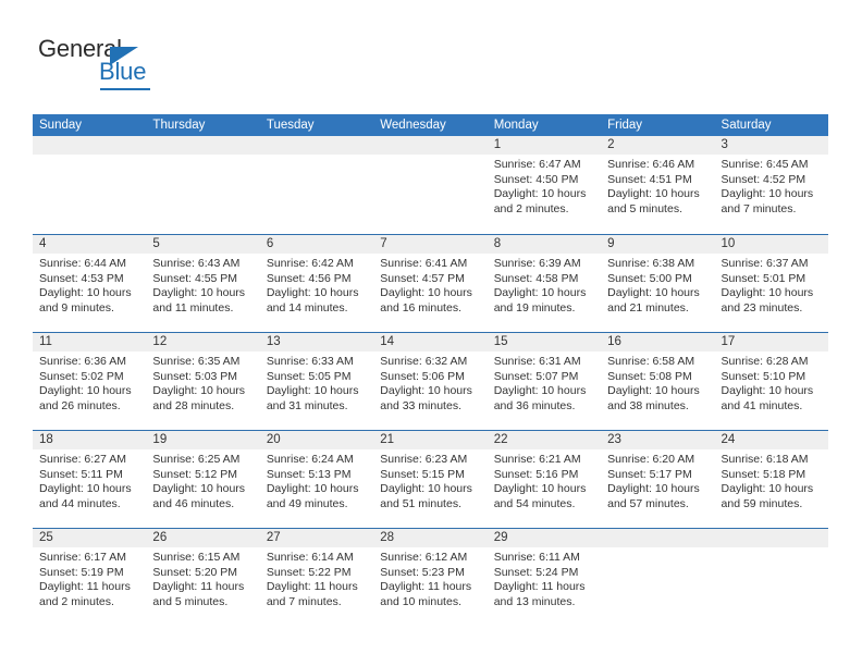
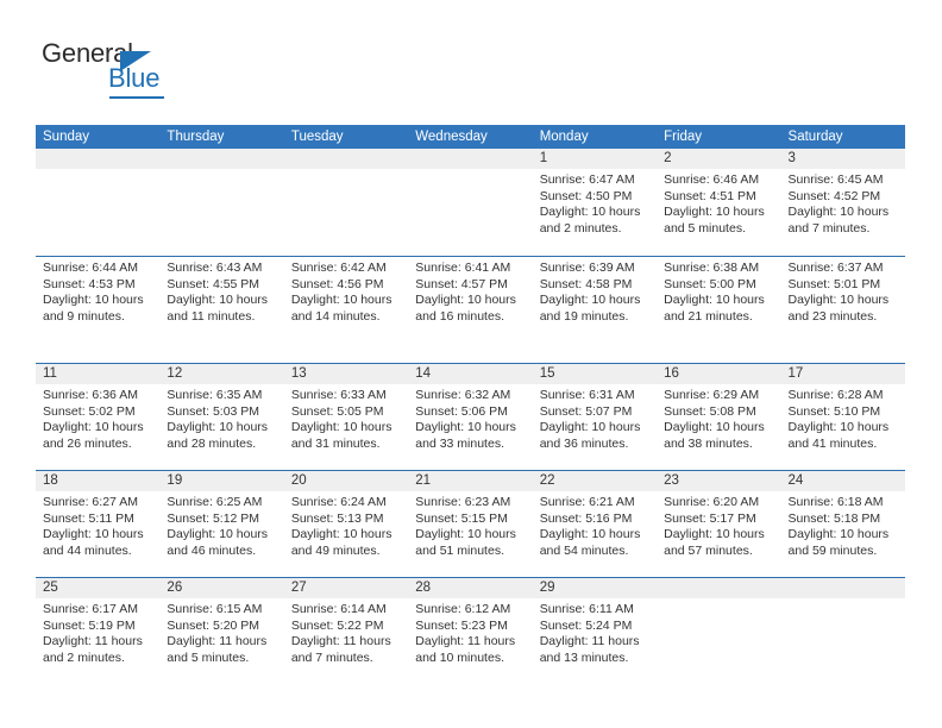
  General
  Blue
  Sunday
  Thursday
  Tuesday
  Wednesday
  Monday
  Friday
  Saturday
  1
  2
  3
  Sunrise: 6:47 AM
  Sunset: 4:50 PM
  Daylight: 10 hours
  and 2 minutes.
  Sunrise: 6:46 AM
  Sunset: 4:51 PM
  Daylight: 10 hours
  and 5 minutes.
  Sunrise: 6:45 AM
  Sunset: 4:52 PM
  Daylight: 10 hours
  and 7 minutes.
- 4
- 5
- 6
- 7
- 8
- 9
- 10
  Sunrise: 6:44 AM
  Sunset: 4:53 PM
  Daylight: 10 hours
  and 9 minutes.
  Sunrise: 6:43 AM
  Sunset: 4:55 PM
  Daylight: 10 hours
  and 11 minutes.
  Sunrise: 6:42 AM
  Sunset: 4:56 PM
  Daylight: 10 hours
  and 14 minutes.
  Sunrise: 6:41 AM
  Sunset: 4:57 PM
  Daylight: 10 hours
  and 16 minutes.
  Sunrise: 6:39 AM
  Sunset: 4:58 PM
  Daylight: 10 hours
  and 19 minutes.
  Sunrise: 6:38 AM
  Sunset: 5:00 PM
  Daylight: 10 hours
  and 21 minutes.
  Sunrise: 6:37 AM
  Sunset: 5:01 PM
  Daylight: 10 hours
  and 23 minutes.
  11
  12
  13
  14
  15
  16
  17
  Sunrise: 6:36 AM
  Sunset: 5:02 PM
  Daylight: 10 hours
  and 26 minutes.
  Sunrise: 6:35 AM
  Sunset: 5:03 PM
  Daylight: 10 hours
  and 28 minutes.
  Sunrise: 6:33 AM
  Sunset: 5:05 PM
  Daylight: 10 hours
  and 31 minutes.
  Sunrise: 6:32 AM
  Sunset: 5:06 PM
  Daylight: 10 hours
  and 33 minutes.
  Sunrise: 6:31 AM
  Sunset: 5:07 PM
  Daylight: 10 hours
  and 36 minutes.
- Sunrise: 6:58 AM
+ Sunrise: 6:29 AM
  Sunset: 5:08 PM
  Daylight: 10 hours
  and 38 minutes.
  Sunrise: 6:28 AM
  Sunset: 5:10 PM
  Daylight: 10 hours
  and 41 minutes.
  18
  19
  20
  21
  22
  23
  24
  Sunrise: 6:27 AM
  Sunset: 5:11 PM
  Daylight: 10 hours
  and 44 minutes.
  Sunrise: 6:25 AM
  Sunset: 5:12 PM
  Daylight: 10 hours
  and 46 minutes.
  Sunrise: 6:24 AM
  Sunset: 5:13 PM
  Daylight: 10 hours
  and 49 minutes.
  Sunrise: 6:23 AM
  Sunset: 5:15 PM
  Daylight: 10 hours
  and 51 minutes.
  Sunrise: 6:21 AM
  Sunset: 5:16 PM
  Daylight: 10 hours
  and 54 minutes.
  Sunrise: 6:20 AM
  Sunset: 5:17 PM
  Daylight: 10 hours
  and 57 minutes.
  Sunrise: 6:18 AM
  Sunset: 5:18 PM
  Daylight: 10 hours
  and 59 minutes.
  25
  26
  27
  28
  29
  Sunrise: 6:17 AM
  Sunset: 5:19 PM
  Daylight: 11 hours
  and 2 minutes.
  Sunrise: 6:15 AM
  Sunset: 5:20 PM
  Daylight: 11 hours
  and 5 minutes.
  Sunrise: 6:14 AM
  Sunset: 5:22 PM
  Daylight: 11 hours
  and 7 minutes.
  Sunrise: 6:12 AM
  Sunset: 5:23 PM
  Daylight: 11 hours
  and 10 minutes.
  Sunrise: 6:11 AM
  Sunset: 5:24 PM
  Daylight: 11 hours
  and 13 minutes.
